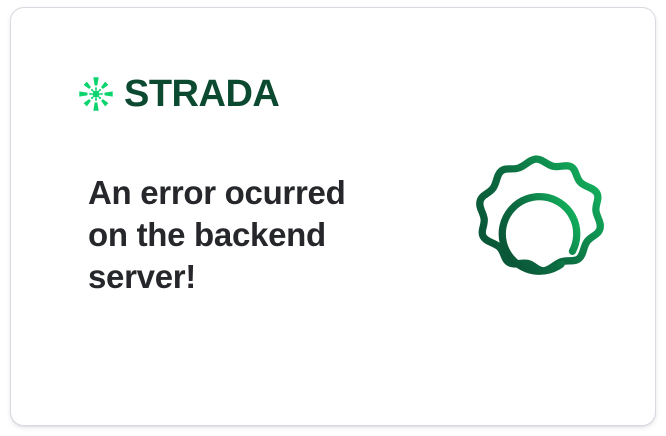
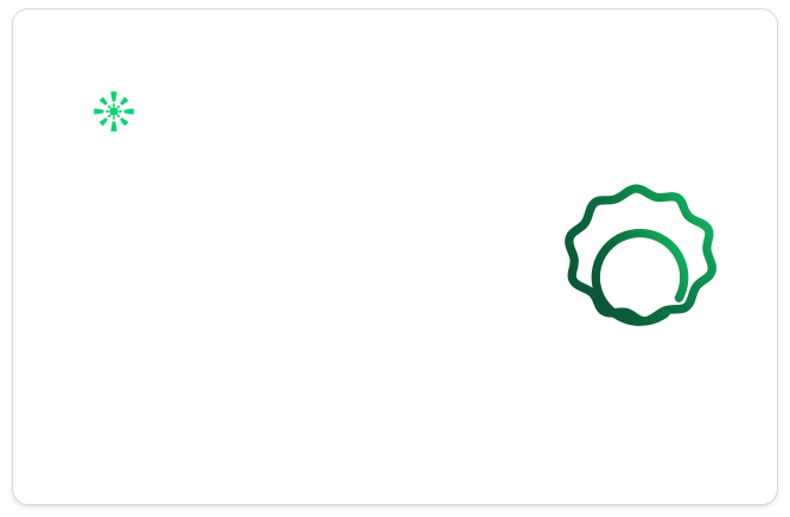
- STRADA
- An error ocurred on the backend server!
